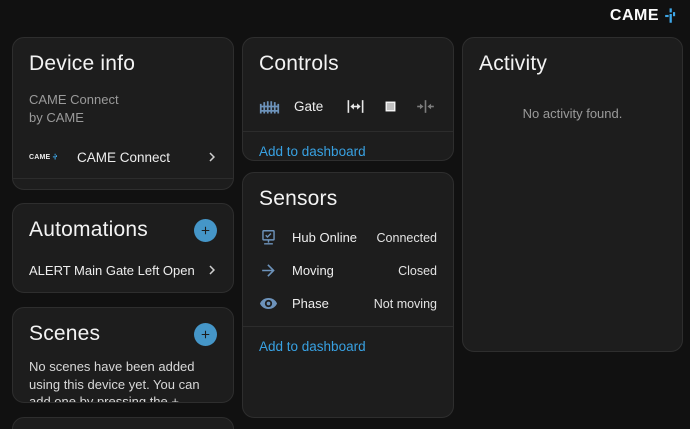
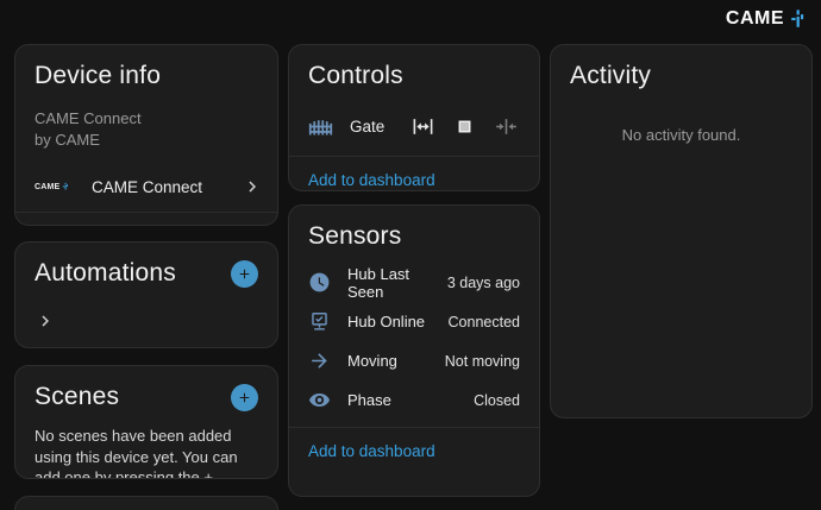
  CAME
  Device info
  CAME Connect
  by CAME
  CAME Connect
  Automations
- ALERT Main Gate Left Open
  Scenes
  No scenes have been added using this device yet. You can add one by pressing the +
  Controls
  Gate
  Add to dashboard
  Sensors
+ Hub Last Seen
+ 3 days ago
  Hub Online
  Connected
  Moving
- Closed
+ Not moving
  Phase
- Not moving
+ Closed
  Add to dashboard
  Activity
  No activity found.
